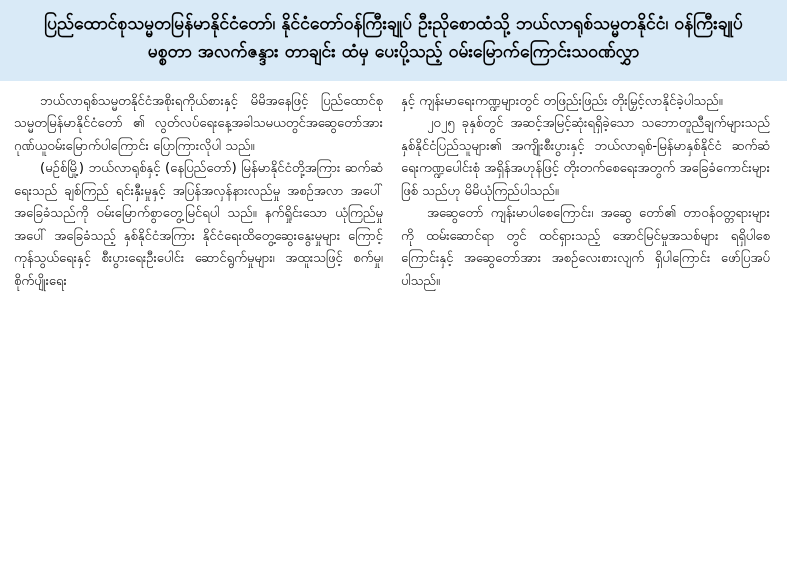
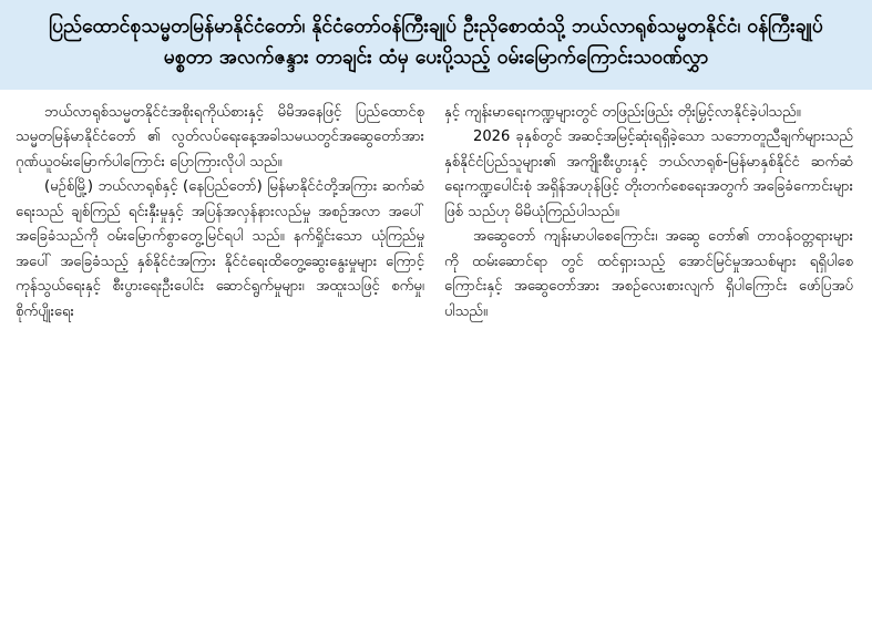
  ပြည်ထောင်စုသမ္မတမြန်မာနိုင်ငံတော်၊ နိုင်ငံတော်ဝန်ကြီးချုပ် ဦးညိုစောထံသို့ ဘယ်လာရုစ်သမ္မတနိုင်ငံ၊ ဝန်ကြီးချုပ် မစ္စတာ အလက်ဇန္ဒား တာချင်း ထံမှ ပေးပို့သည့် ဝမ်းမြောက်ကြောင်းသဝဏ်လွှာ
  ဘယ်လာရုစ်သမ္မတနိုင်ငံအစိုးရကိုယ်စားနှင့် မိမိအနေဖြင့် ပြည်ထောင်စုသမ္မတမြန်မာနိုင်ငံတော် ၏ လွတ်လပ်ရေးနေ့အခါသမယတွင်အဆွေတော်အား ဂုဏ်ယူဝမ်းမြောက်ပါကြောင်း ပြောကြားလိုပါ သည်။
  (မဉ်စ်မြို့) ဘယ်လာရုစ်နှင့် (နေပြည်တော်) မြန်မာနိုင်ငံတို့အကြား ဆက်ဆံရေးသည် ချစ်ကြည် ရင်းနှီးမှုနှင့် အပြန်အလှန်နားလည်မှု အစဉ်အလာ အပေါ် အခြေခံသည်ကို ဝမ်းမြောက်စွာတွေ့မြင်ရပါ သည်။ နက်ရှိုင်းသော ယုံကြည်မှုအပေါ် အခြေခံသည့် နှစ်နိုင်ငံအကြား နိုင်ငံရေးထိတွေ့ဆွေးနွေးမှုများ ကြောင့် ကုန်သွယ်ရေးနှင့် စီးပွားရေးဦးပေါင်း ဆောင်ရွက်မှုများ၊ အထူးသဖြင့် စက်မှု၊ စိုက်ပျိုးရေး
  နှင့် ကျန်းမာရေးကဏ္ဍများတွင် တဖြည်းဖြည်း တိုးမြှင့်လာနိုင်ခဲ့ပါသည်။
- ၂၀၂၅ ခုနှစ်တွင် အဆင့်အမြင့်ဆုံးရရှိခဲ့သော သဘောတူညီချက်များသည် နှစ်နိုင်ငံပြည်သူများ၏ အကျိုးစီးပွားနှင့် ဘယ်လာရုစ်-မြန်မာနှစ်နိုင်ငံ ဆက်ဆံရေးကဏ္ဍပေါင်းစုံ အရှိန်အဟုန်ဖြင့် တိုးတက်စေရေးအတွက် အခြေခံကောင်းများဖြစ် သည်ဟု မိမိယုံကြည်ပါသည်။
+ 2026 ခုနှစ်တွင် အဆင့်အမြင့်ဆုံးရရှိခဲ့သော သဘောတူညီချက်များသည် နှစ်နိုင်ငံပြည်သူများ၏ အကျိုးစီးပွားနှင့် ဘယ်လာရုစ်-မြန်မာနှစ်နိုင်ငံ ဆက်ဆံရေးကဏ္ဍပေါင်းစုံ အရှိန်အဟုန်ဖြင့် တိုးတက်စေရေးအတွက် အခြေခံကောင်းများဖြစ် သည်ဟု မိမိယုံကြည်ပါသည်။
  အဆွေတော် ကျန်းမာပါစေကြောင်း၊ အဆွေ တော်၏ တာဝန်ဝတ္တရားများကို ထမ်းဆောင်ရာ တွင် ထင်ရှားသည့် အောင်မြင်မှုအသစ်များ ရရှိပါစေ ကြောင်းနှင့် အဆွေတော်အား အစဉ်လေးစားလျက် ရှိပါကြောင်း ဖော်ပြအပ်ပါသည်။
